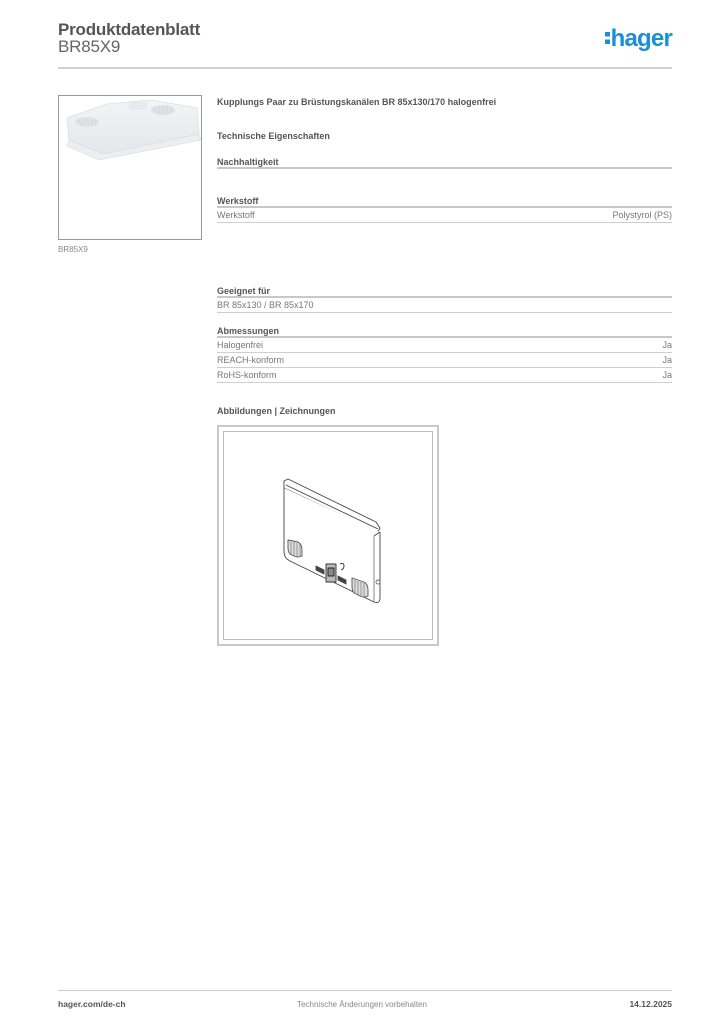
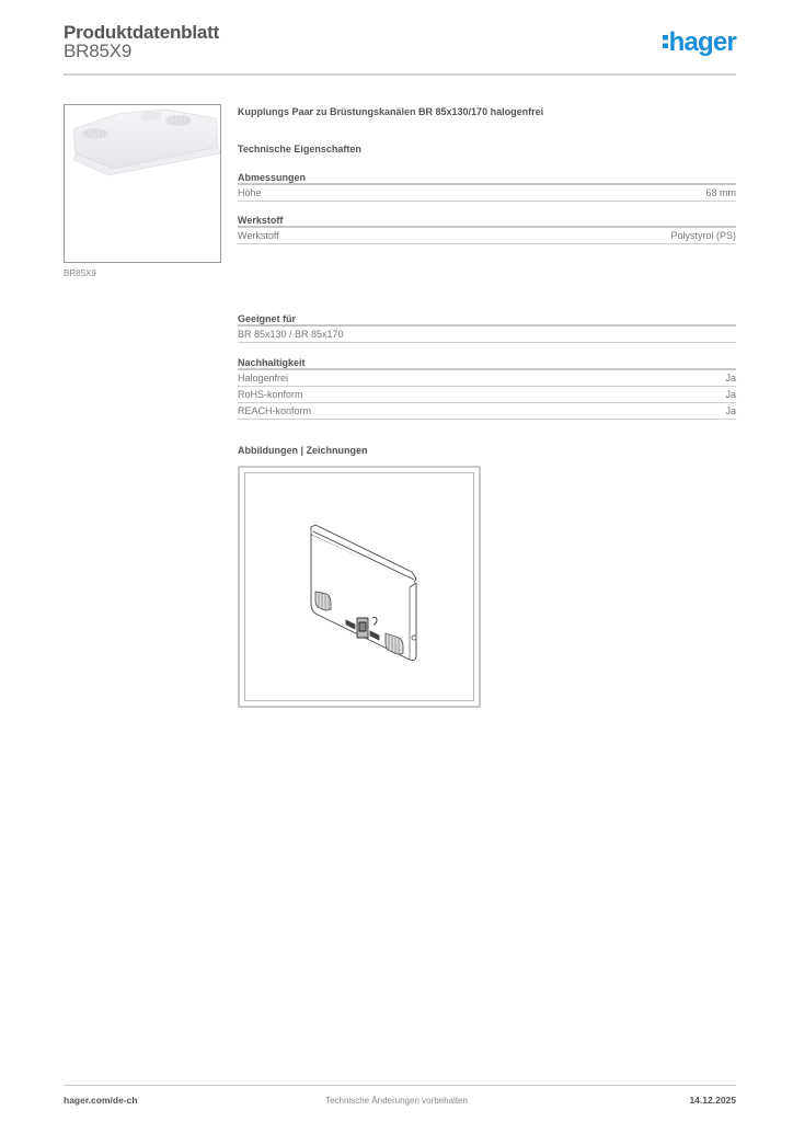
  Produktdatenblatt
  BR85X9
  hager
  BR85X9
  Kupplungs Paar zu Brüstungskanälen BR 85x130/170 halogenfrei
  Technische Eigenschaften
- Nachhaltigkeit
+ Abmessungen
+ Höhe
+ 68 mm
  Werkstoff
  Werkstoff
  Polystyrol (PS)
  Geeignet für
  BR 85x130 / BR 85x170
- Abmessungen
+ Nachhaltigkeit
  Halogenfrei
  Ja
- REACH-konform
+ RoHS-konform
  Ja
- RoHS-konform
+ REACH-konform
  Ja
  Abbildungen | Zeichnungen
  hager.com/de-ch
  Technische Änderungen vorbehalten
  14.12.2025
